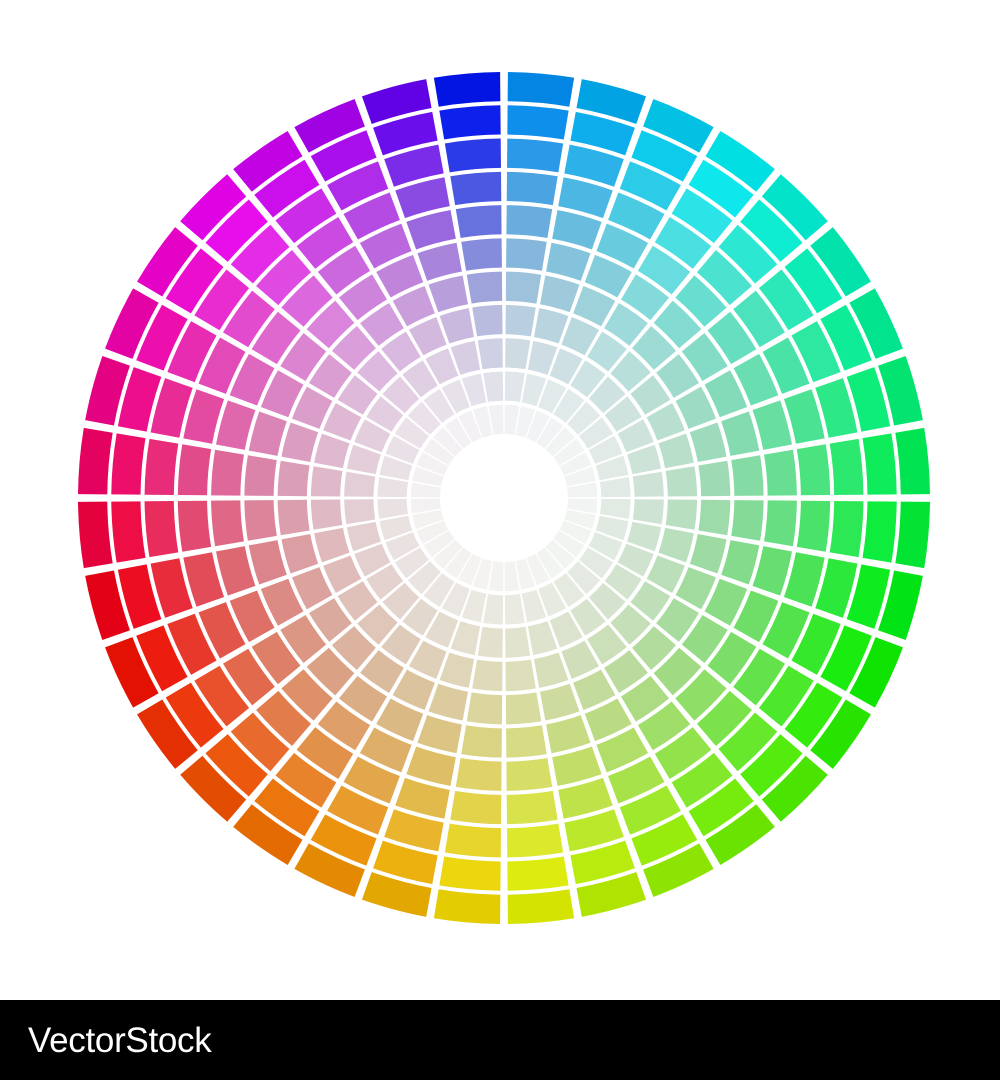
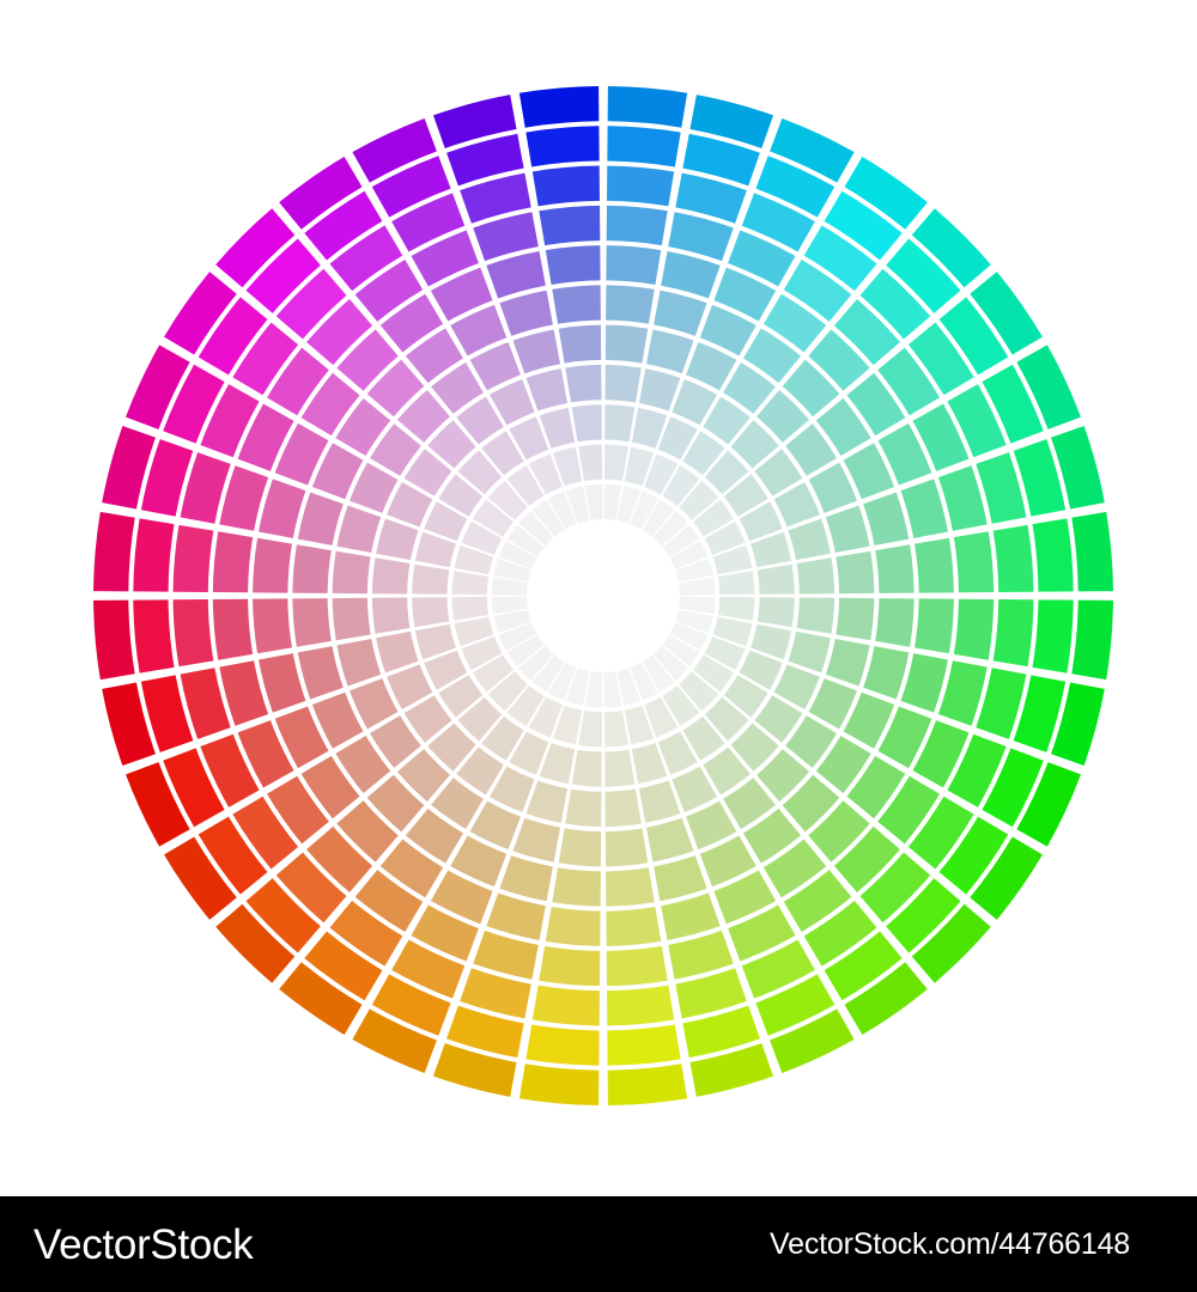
  VectorStock
+ VectorStock.com/44766148
